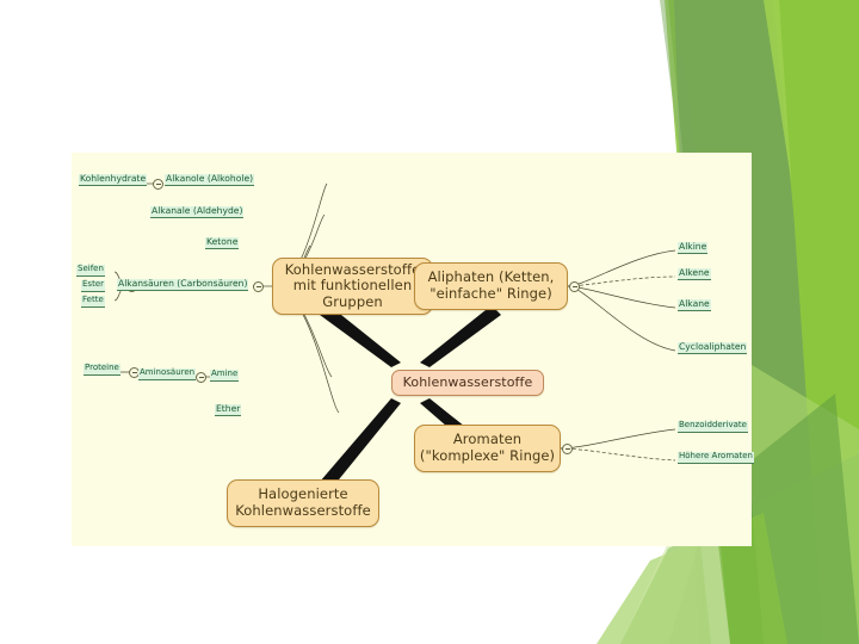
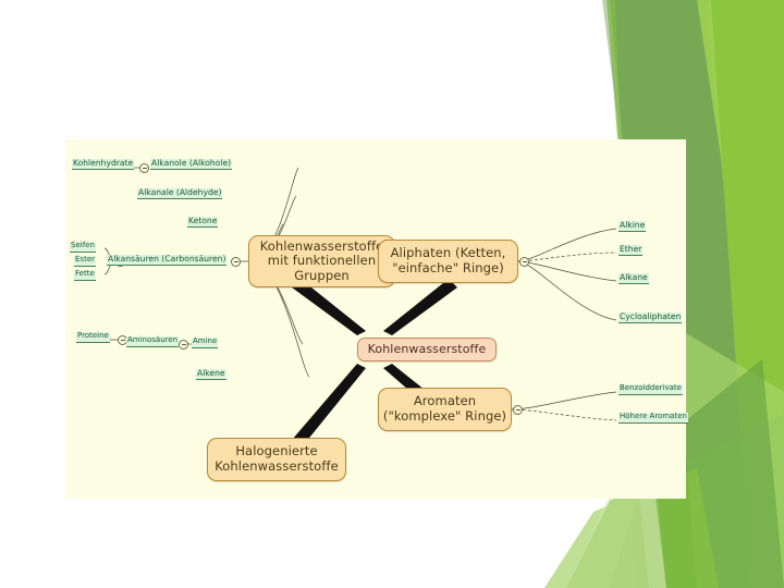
  Kohlenwasserstoffe
  Kohlenwasserstoff
  mit funktionellen
  Gruppen
  Aliphaten (Ketten,
  "einfache" Ringe)
  Aromaten
  ("komplexe" Ringe)
  Halogenierte
  Kohlenwasserstoffe
  Kohlenhydrate
  Alkanole (Alkohole)
  Alkanale (Aldehyde)
  Ketone
  Alkansäuren (Carbonsäuren)
  Seifen
  Ester
  Fette
  Proteine
  Aminosäuren
  Amine
- Ether
+ Alkene
  Alkine
- Alkene
+ Ether
  Alkane
  Cycloaliphaten
  Benzoidderivate
  Höhere Aromaten
